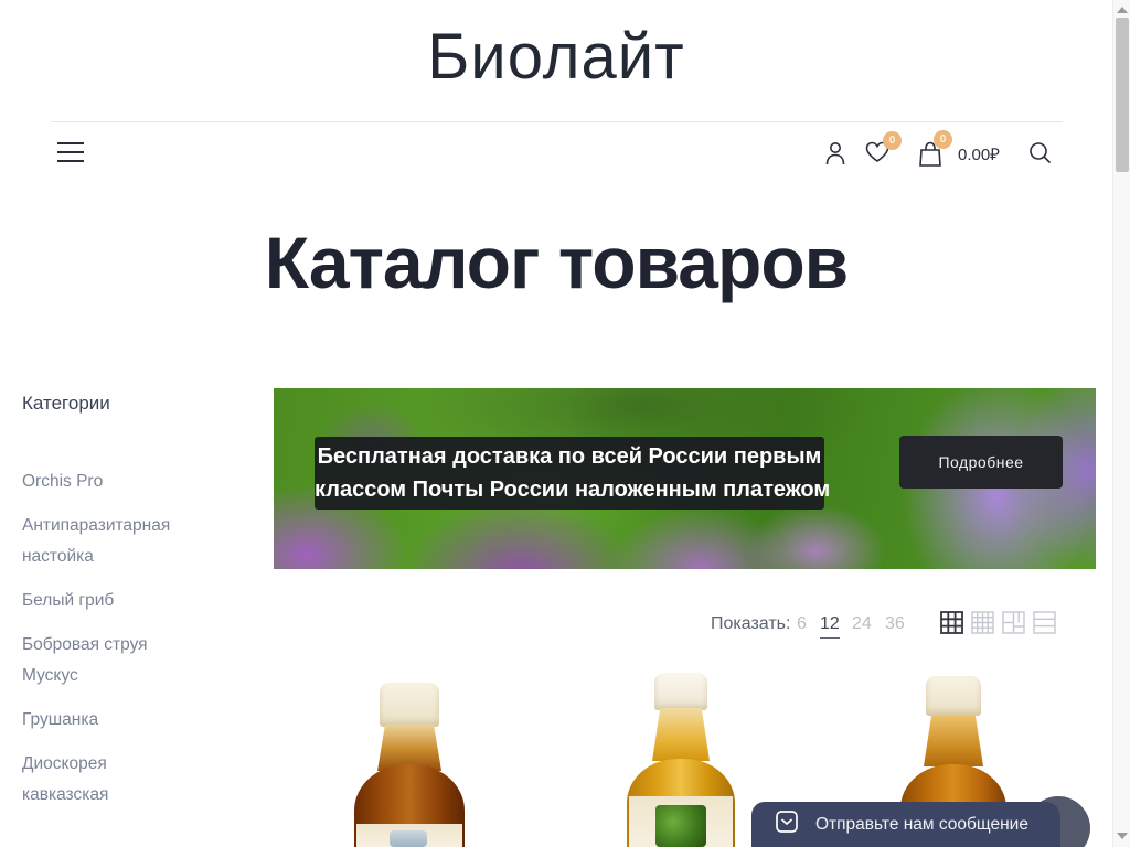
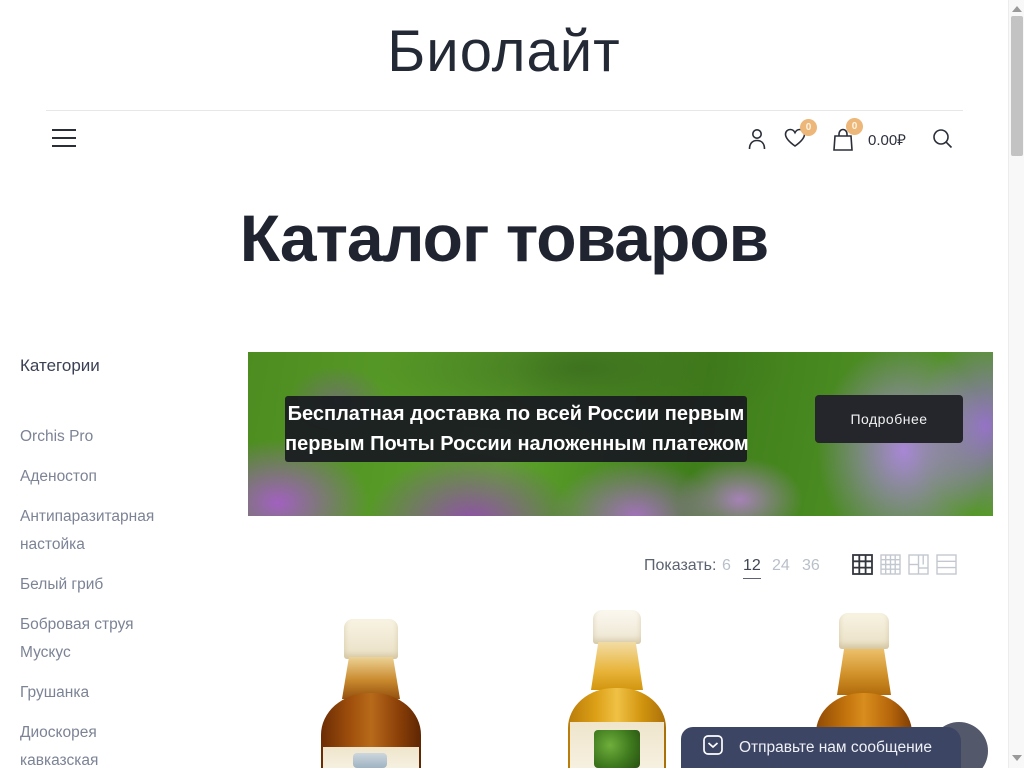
  Биолайт
  0
  0
  0.00₽
  Каталог товаров
  Категории
  Orchis Pro
+ Аденостоп
  Антипаразитарная настойка
  Белый гриб
  Бобровая струя Мускус
  Грушанка
  Диоскорея кавказская
  Бесплатная доставка по всей России первым
- классом Почты России наложенным платежом
+ первым Почты России наложенным платежом
  Подробнее
  Показать:
  6
  12
  24
  36
  Отправьте нам сообщение
